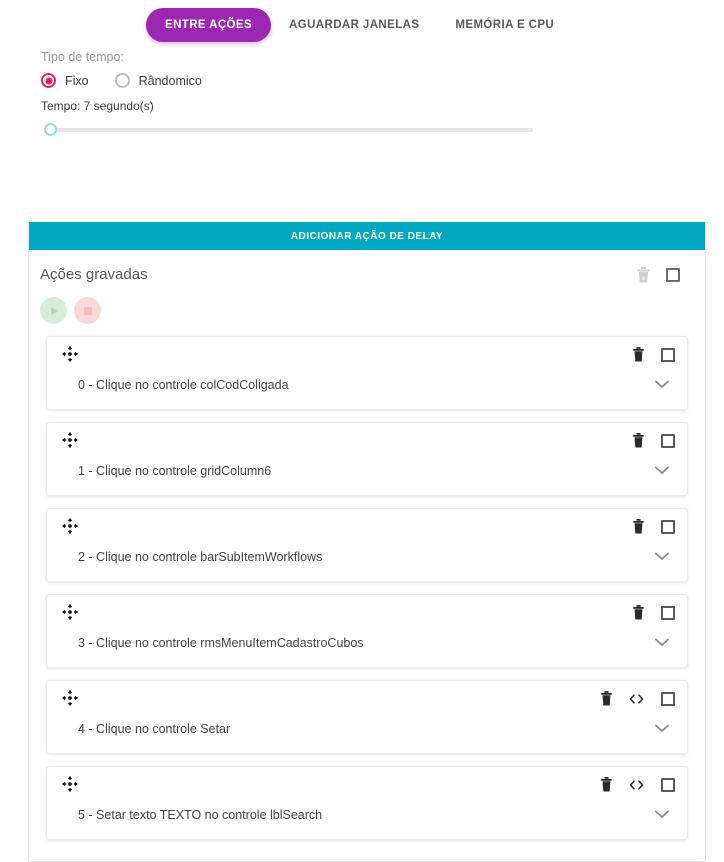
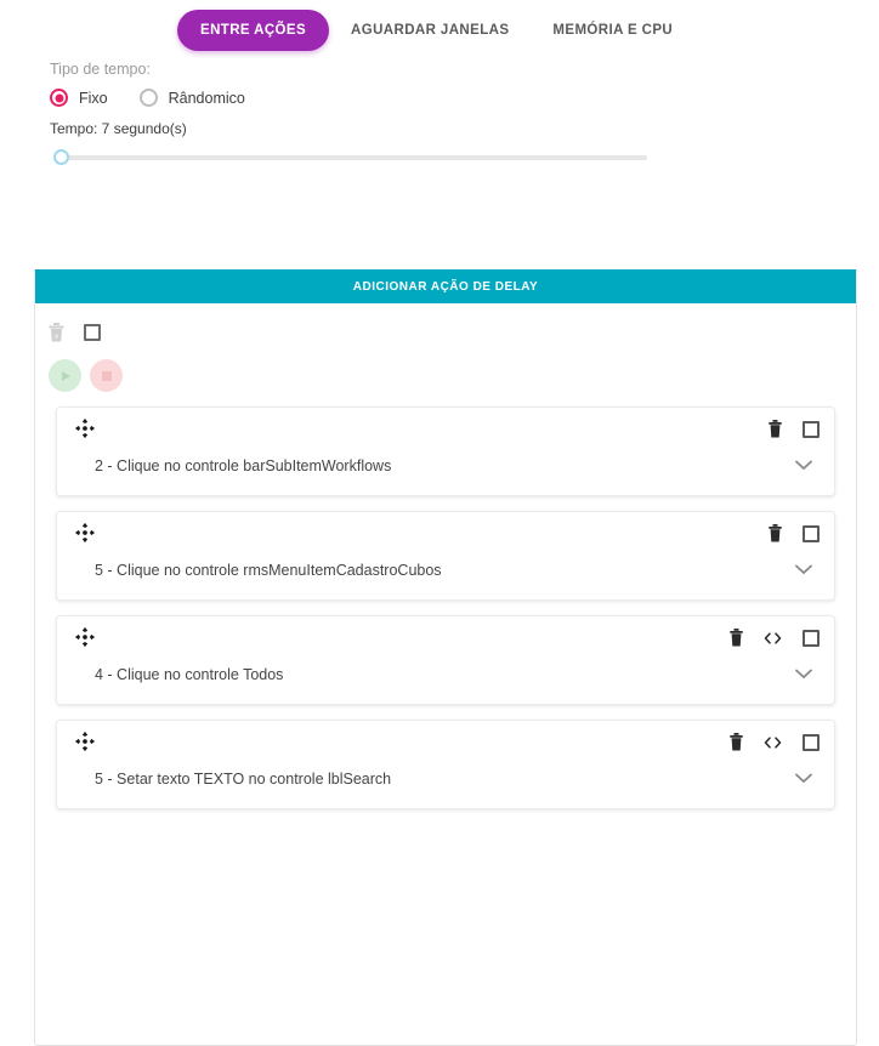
  ENTRE AÇÕES
  AGUARDAR JANELAS
  MEMÓRIA E CPU
  Tipo de tempo:
  Fixo
  Rândomico
  Tempo: 7 segundo(s)
  ADICIONAR AÇÃO DE DELAY
- Ações gravadas
- 0 - Clique no controle colCodColigada
- 1 - Clique no controle gridColumn6
  2 - Clique no controle barSubItemWorkflows
- 3 - Clique no controle rmsMenuItemCadastroCubos
+ 5 - Clique no controle rmsMenuItemCadastroCubos
- 4 - Clique no controle Setar
+ 4 - Clique no controle Todos
  5 - Setar texto TEXTO no controle lblSearch
